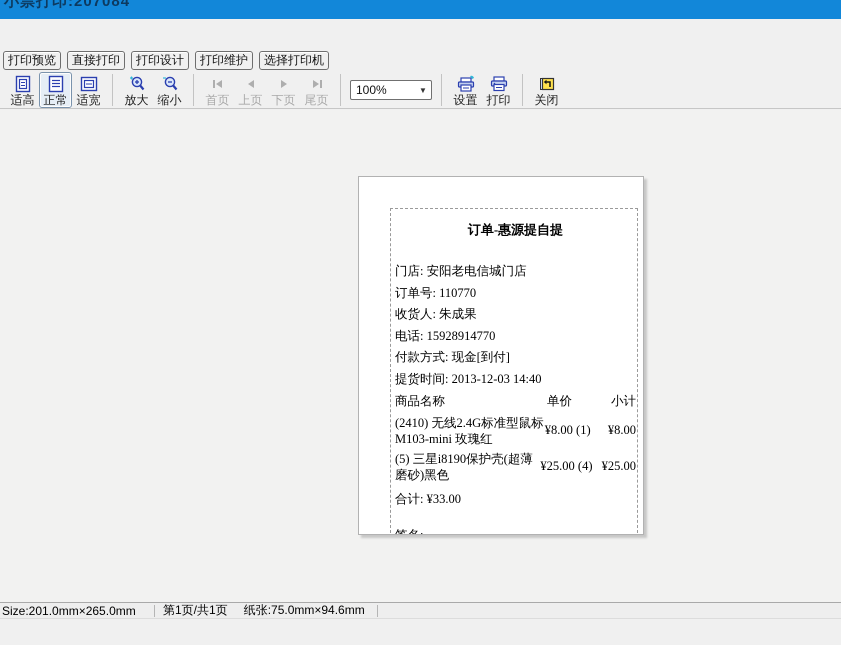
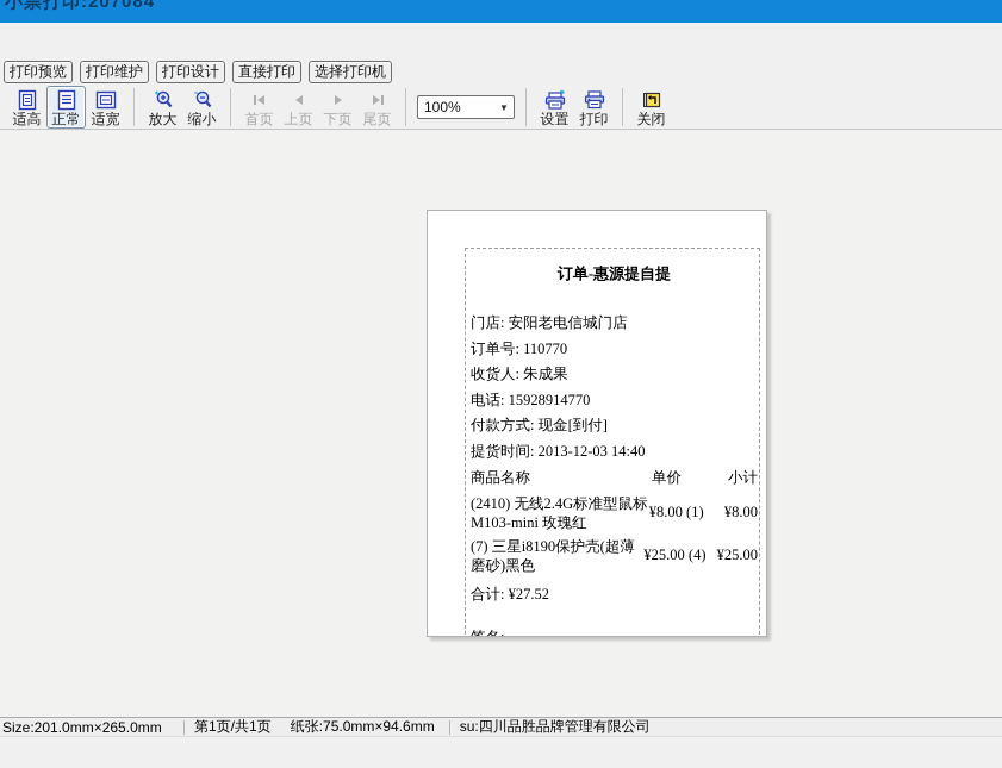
  小票打印:207084
  打印预览
- 直接打印
+ 打印维护
  打印设计
- 打印维护
+ 直接打印
  选择打印机
  适高
  正常
  适宽
  放大
  缩小
  首页
  上页
  下页
  尾页
  100%
  ▼
  设置
  打印
  关闭
  订单-惠源提自提
  门店: 安阳老电信城门店
  订单号: 110770
  收货人: 朱成果
  电话: 15928914770
  付款方式: 现金[到付]
  提货时间: 2013-12-03 14:40
  商品名称
  单价
  小计
  (2410) 无线2.4G标准型鼠标 M103-mini 玫瑰红
  ¥8.00 (1)
  ¥8.00
- (5) 三星i8190保护壳(超薄磨砂)黑色
+ (7) 三星i8190保护壳(超薄磨砂)黑色
  ¥25.00 (4)
  ¥25.00
- 合计: ¥33.00
+ 合计: ¥27.52
  Size:201.0mm×265.0mm
  第1页/共1页
  纸张:75.0mm×94.6mm
+ su:四川品胜品牌管理有限公司
